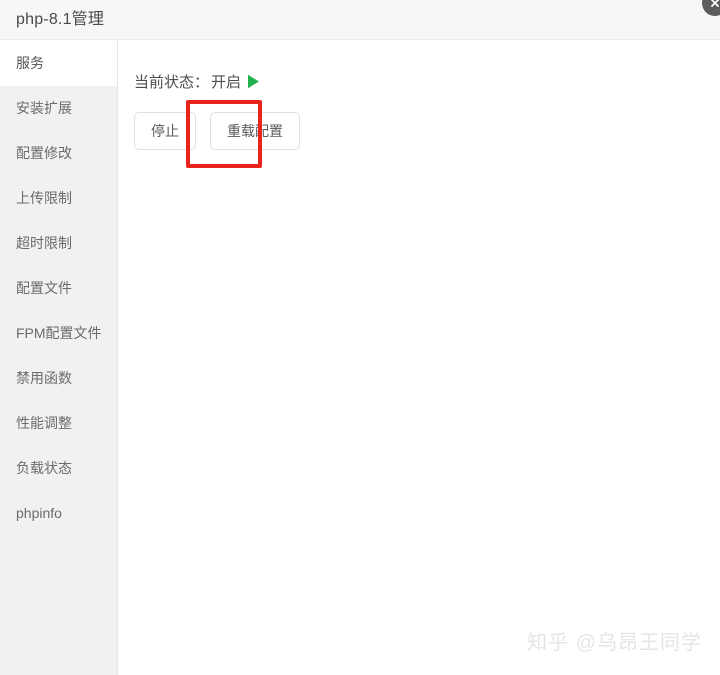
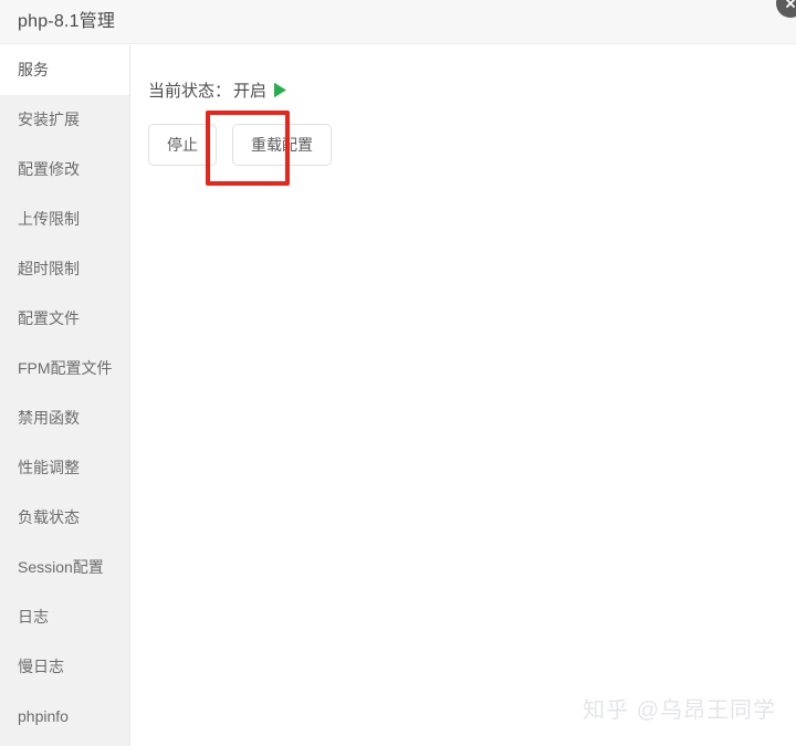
  php-8.1管理
  服务
  安装扩展
  配置修改
  上传限制
  超时限制
  配置文件
  FPM配置文件
  禁用函数
  性能调整
  负载状态
+ Session配置
+ 日志
+ 慢日志
  phpinfo
  当前状态：
  开启
  停止
  重载配置
  知乎 @乌昂王同学
